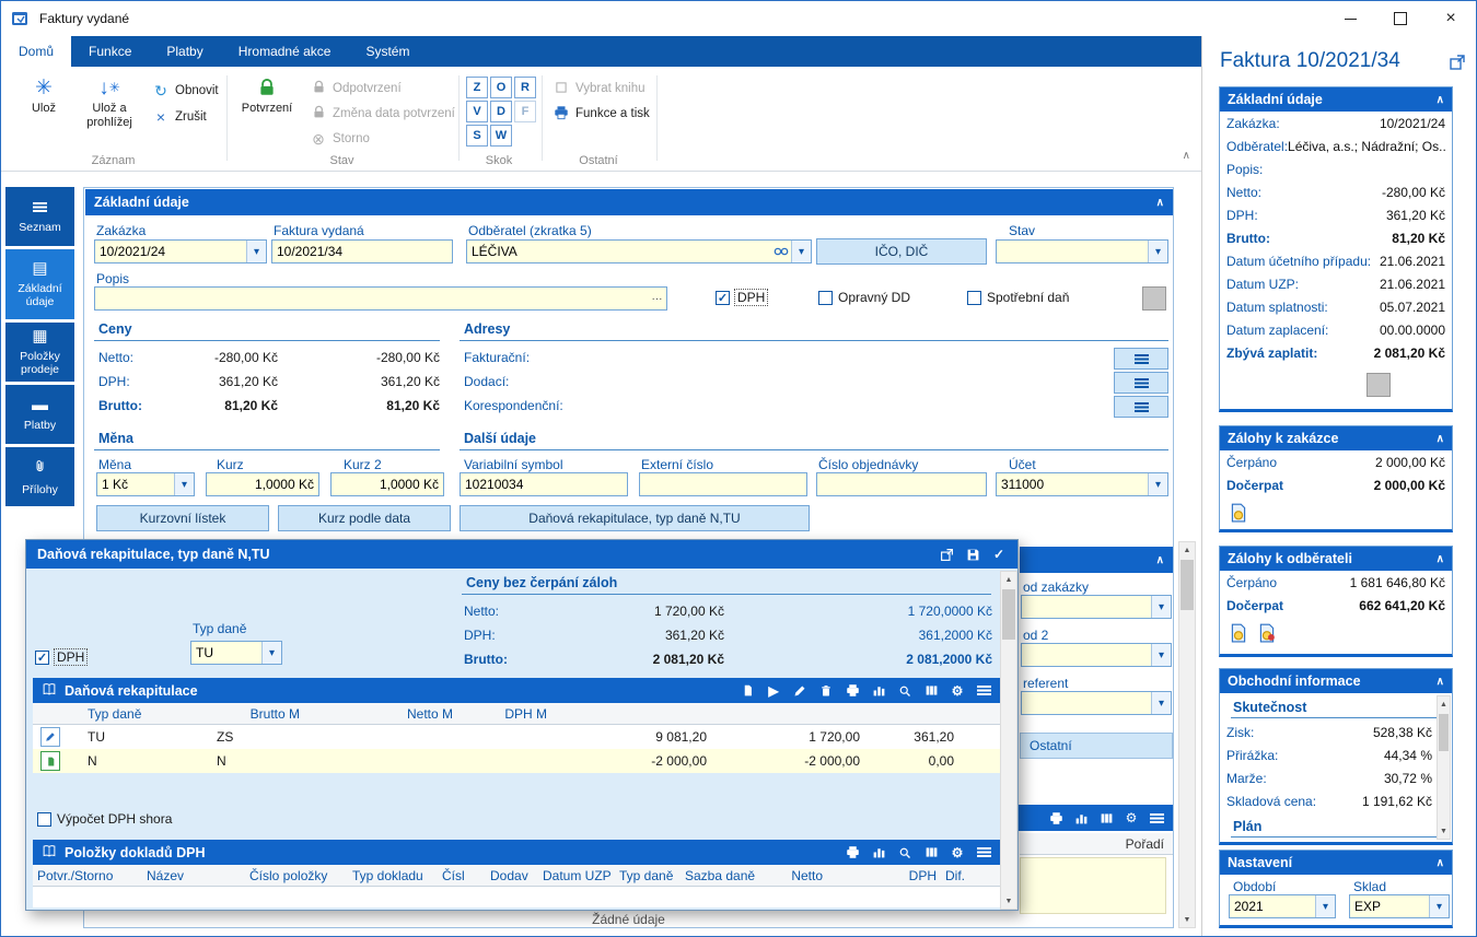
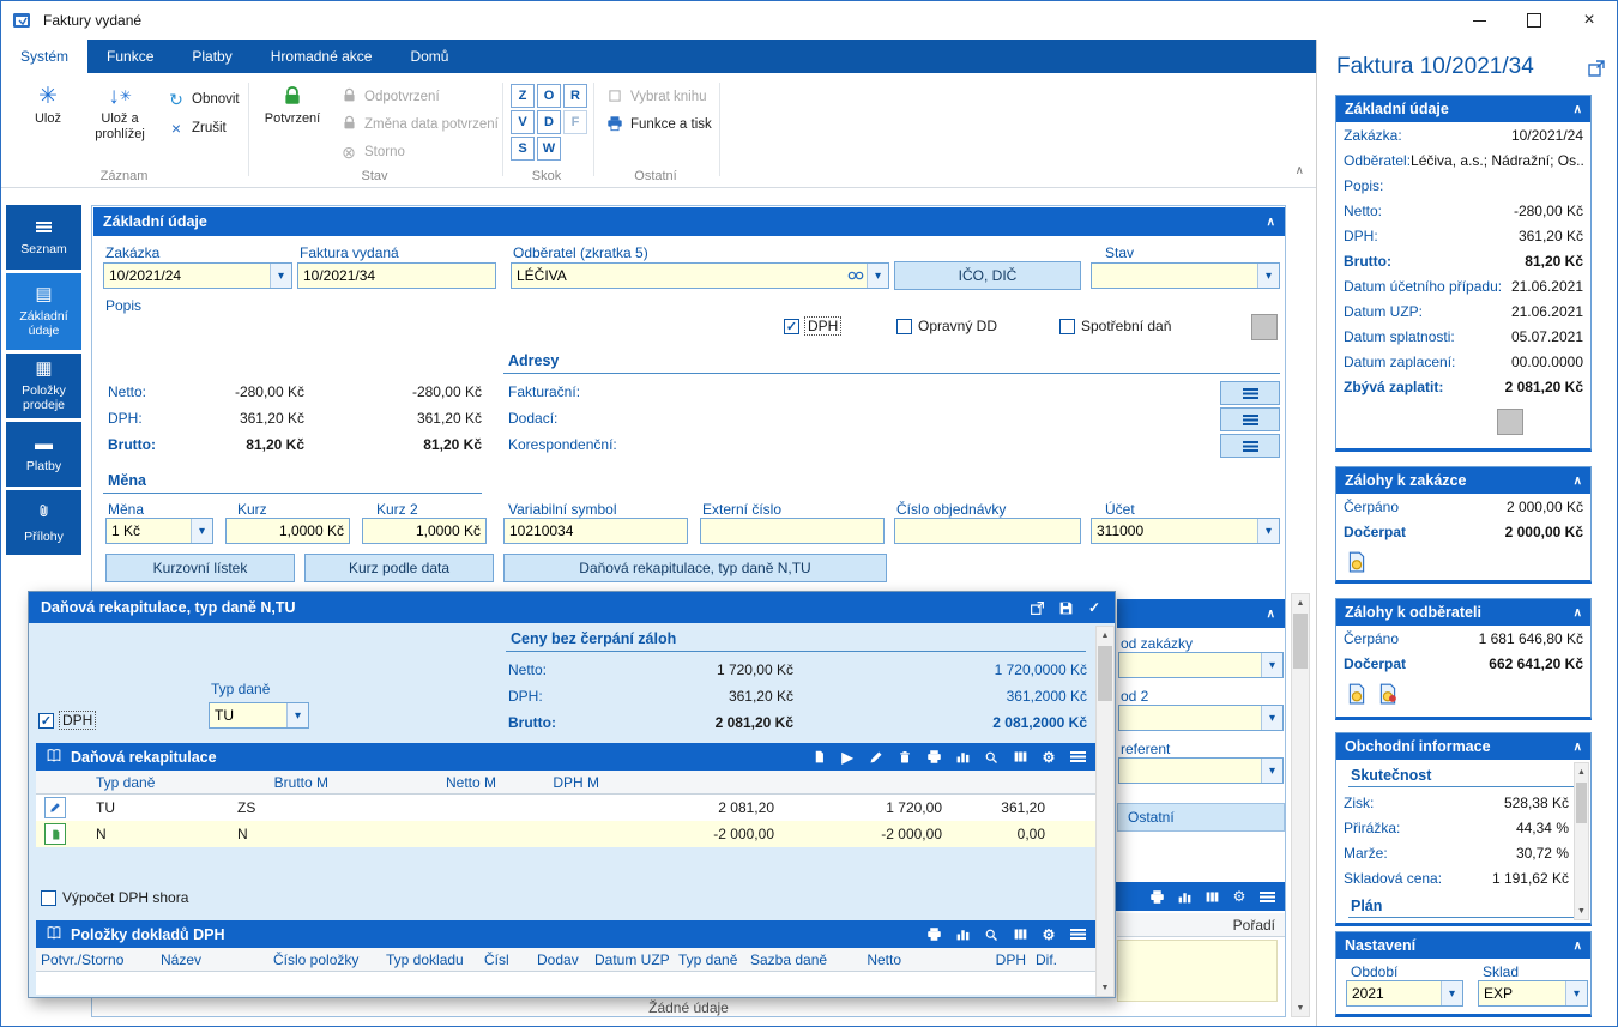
  Faktury vydané
  ×
- Domů
+ Systém
  Funkce
  Platby
  Hromadné akce
- Systém
+ Domů
  ✳
  Ulož
  ↓
  ✳
  Ulož a prohlížej
  ↻
  Obnovit
  ×
  Zrušit
  Záznam
  Potvrzení
  Odpotvrzení
  Změna data potvrzení
  ⊗
  Storno
  Stav
  Z O R
  V D F
  S W
  Skok
  Vybrat knihu
  Funkce a tisk
  Ostatní
  ∧
  Seznam
  ▤
  Základní údaje
  ▦
  Položky prodeje
  ▬
  Platby
  Přílohy
  Základní údaje
  ∧
  Zakázka
  Faktura vydaná
  Odběratel (zkratka 5)
  Stav
  10/2021/24
  ▾
  10/2021/34
  LÉČIVA
  ▾
  IČO, DIČ
  ▾
  Popis
- ···
  ✓
  DPH
  Opravný DD
  Spotřební daň
- Ceny
  Adresy
  Netto:
  -280,00 Kč
  -280,00 Kč
  DPH:
  361,20 Kč
  361,20 Kč
  Brutto:
  81,20 Kč
  81,20 Kč
  Fakturační:
  Dodací:
  Korespondenční:
  Měna
- Další údaje
  Měna
  Kurz
  Kurz 2
  Variabilní symbol
  Externí číslo
  Číslo objednávky
  Účet
  1 Kč
  ▾
  1,0000 Kč
  1,0000 Kč
  10210034
  311000
  ▾
  Kurzovní lístek
  Kurz podle data
  Daňová rekapitulace, typ daně N,TU
  ∧
  od zakázky
  ▾
  od 2
  ▾
  referent
  ▾
  Ostatní
  ⚙
  Pořadí
  Žádné údaje
  Daňová rekapitulace, typ daně N,TU
  ✓
  Ceny bez čerpání záloh
  Netto:
  1 720,00 Kč
  1 720,0000 Kč
  DPH:
  361,20 Kč
  361,2000 Kč
  Brutto:
  2 081,20 Kč
  2 081,2000 Kč
  ✓
  DPH
  Typ daně
  TU
  ▾
  Daňová rekapitulace
  ▶
  ⚙
  Typ daně
  Brutto M
  Netto M
  DPH M
  TU
  ZS
- 9 081,20
+ 2 081,20
  1 720,00
  361,20
  N
  N
  -2 000,00
  -2 000,00
  0,00
  Výpočet DPH shora
  Položky dokladů DPH
  ⚙
  Potvr./Storno
  Název
  Číslo položky
  Typ dokladu
  Čísl
  Dodav
  Datum UZP
  Typ daně
  Sazba daně
  Netto
  DPH
  Dif.
  Faktura 10/2021/34
  Základní údaje
  ∧
  Zakázka:
  10/2021/24
  Odběratel:
  Léčiva, a.s.; Nádražní; Os..
  Popis:
  Netto:
  -280,00 Kč
  DPH:
  361,20 Kč
  Brutto:
  81,20 Kč
  Datum účetního případu:
  21.06.2021
  Datum UZP:
  21.06.2021
  Datum splatnosti:
  05.07.2021
  Datum zaplacení:
  00.00.0000
  Zbývá zaplatit:
  2 081,20 Kč
  Zálohy k zakázce
  ∧
  Čerpáno
  2 000,00 Kč
  Dočerpat
  2 000,00 Kč
  Zálohy k odběrateli
  ∧
  Čerpáno
  1 681 646,80 Kč
  Dočerpat
  662 641,20 Kč
  Obchodní informace
  ∧
  Skutečnost
  Zisk:
  528,38 Kč
  Přirážka:
  44,34 %
  Marže:
  30,72 %
  Skladová cena:
  1 191,62 Kč
  Plán
  Nastavení
  ∧
  Období
  Sklad
  2021
  ▾
  EXP
  ▾
